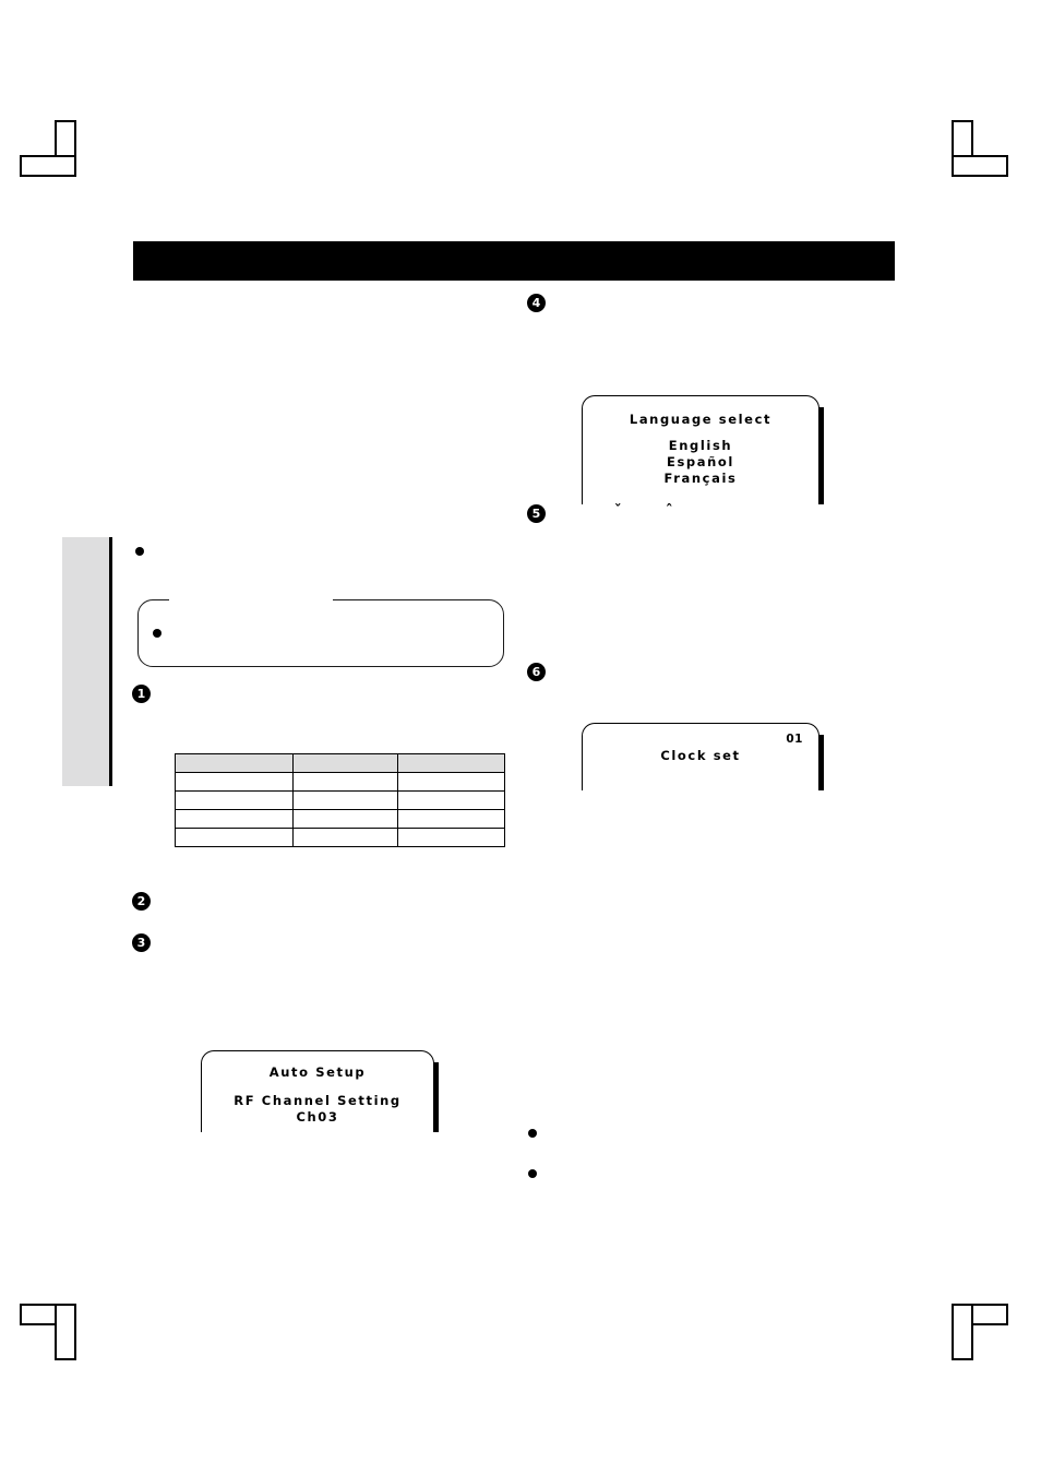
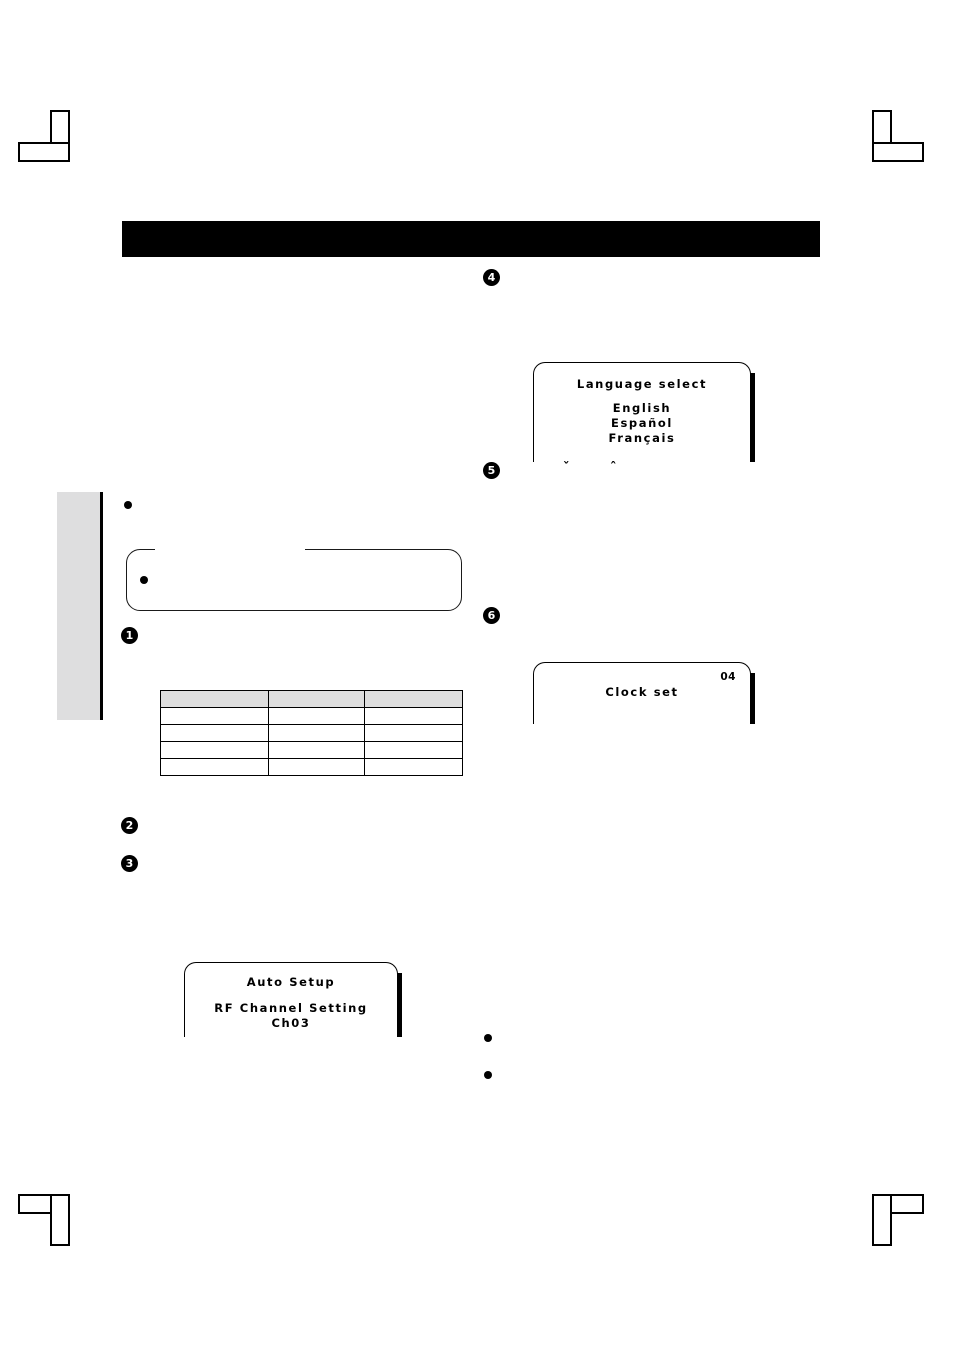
  1
  2
  3
  Auto Setup
  RF Channel Setting
  Ch03
  4
  Language select
  English
  Español
  Français
  5
  ˇ ˆ
  6
- 01
+ 04
  Clock set
